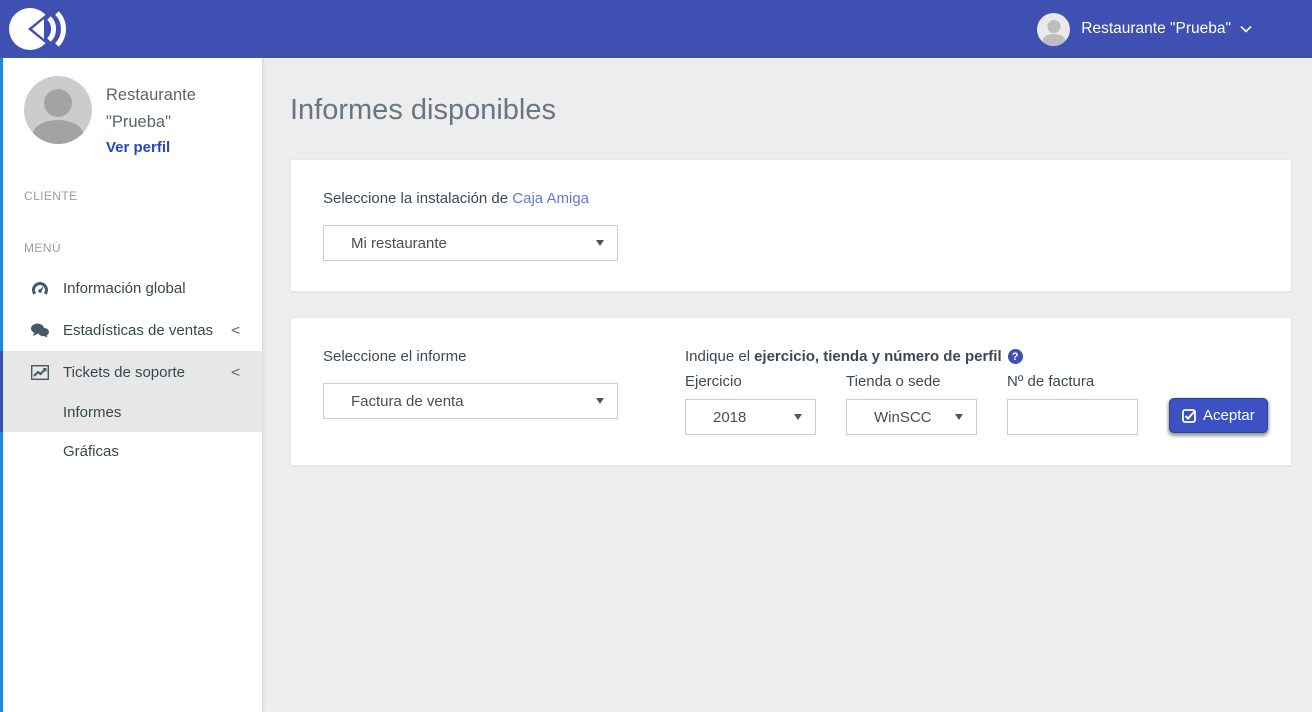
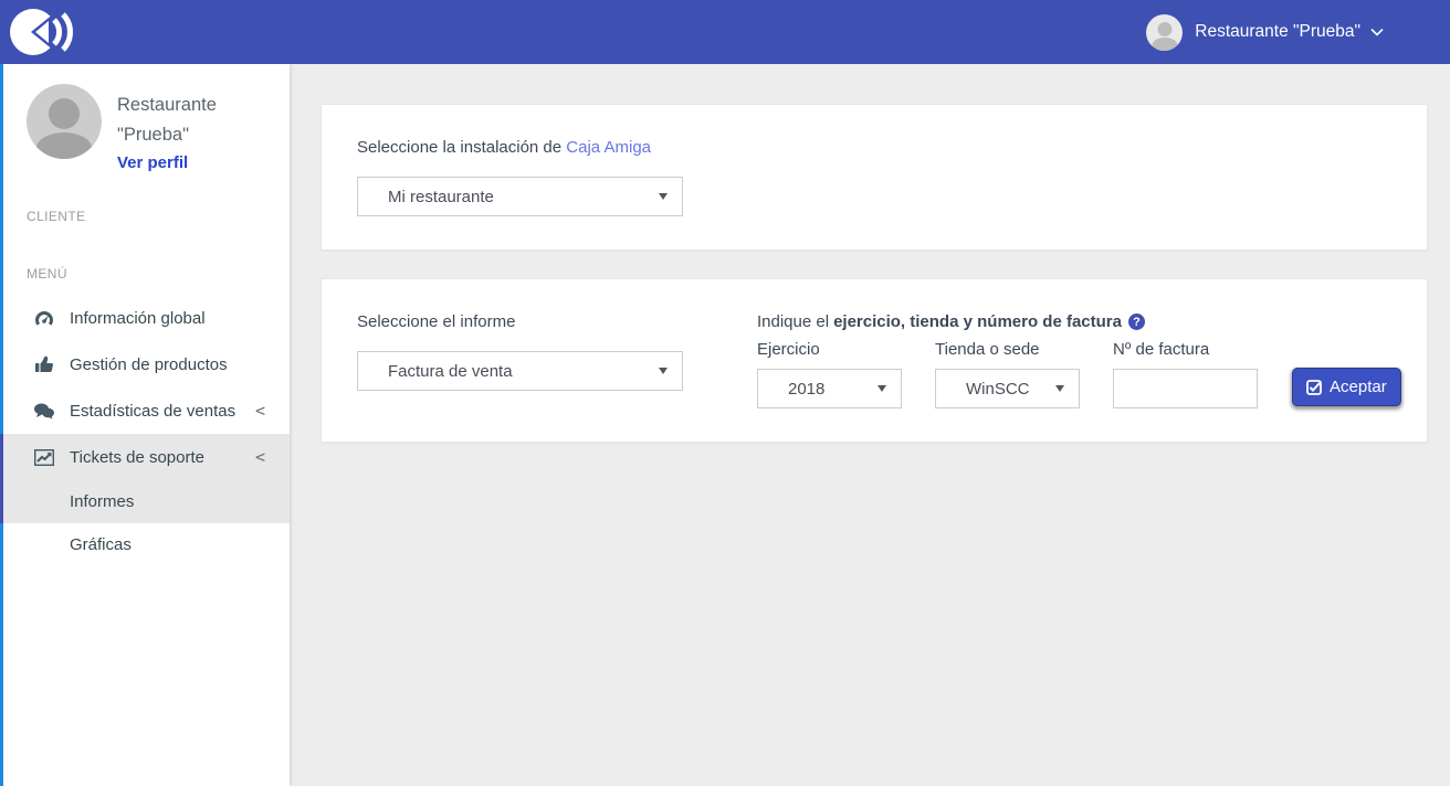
  Restaurante "Prueba"
  Restaurante
  "Prueba"
  Ver perfil
  CLIENTE
  MENÚ
  Información global
+ Gestión de productos
  Estadísticas de ventas
  <
  Tickets de soporte
  <
  Informes
  Gráficas
- Informes disponibles
  Seleccione la instalación de Caja Amiga
  Mi restaurante
  Seleccione el informe
  Factura de venta
  Indique el
- ejercicio, tienda y número de perfil
+ ejercicio, tienda y número de factura
  ?
  Ejercicio
  2018
  Tienda o sede
  WinSCC
  Nº de factura
  Aceptar
